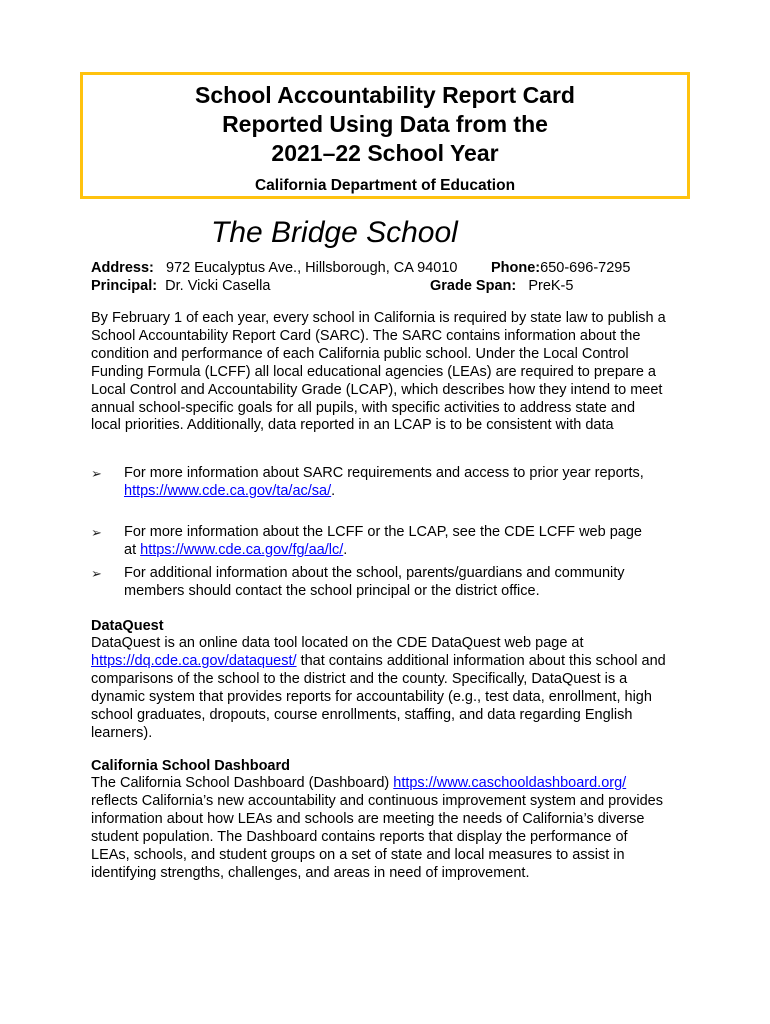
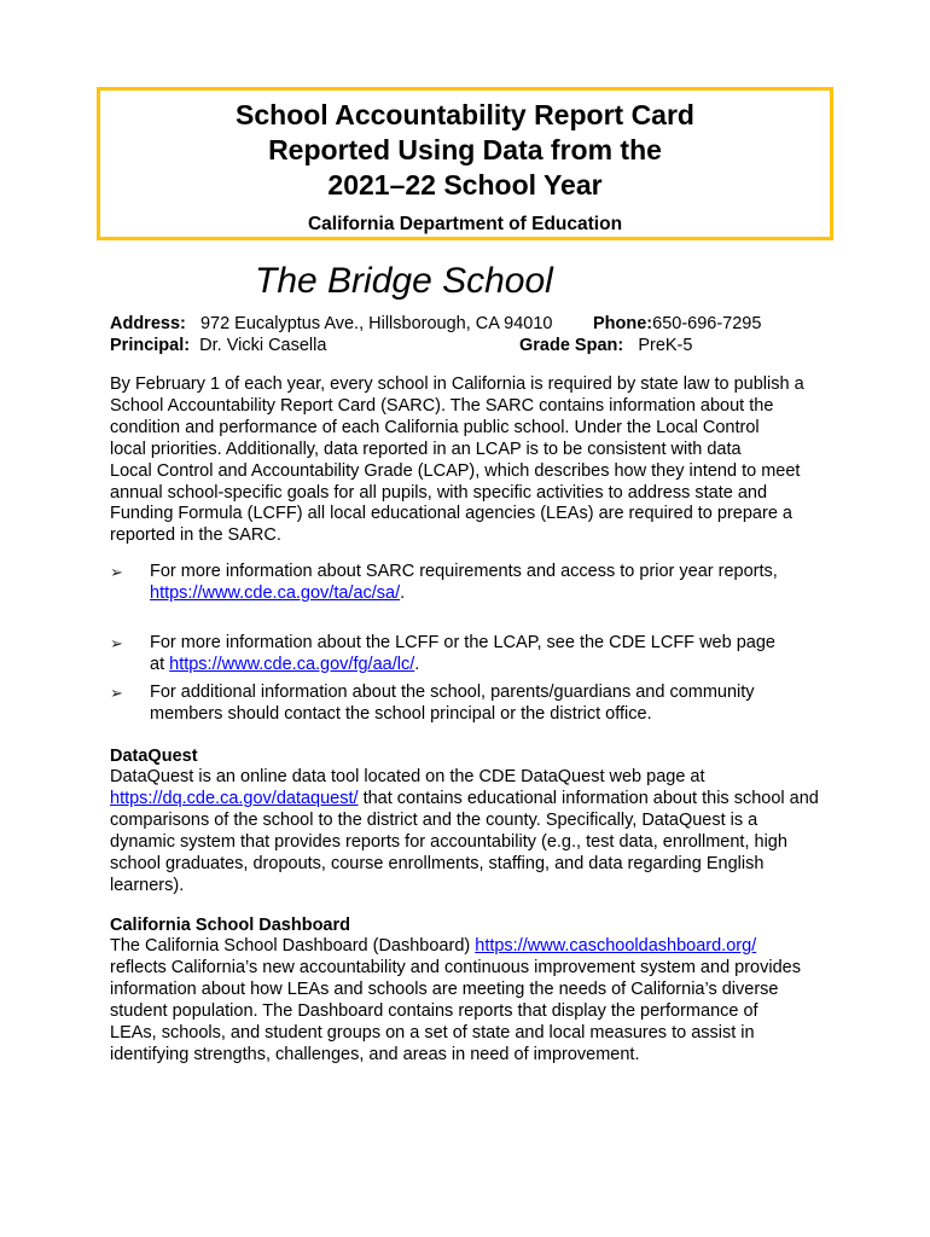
  School Accountability Report Card
  Reported Using Data from the
  2021–22 School Year
  California Department of Education
  The Bridge School
  Address: 972 Eucalyptus Ave., Hillsborough, CA 94010
  Phone:650-696-7295
  Principal: Dr. Vicki Casella
  Grade Span: PreK-5
  By February 1 of each year, every school in California is required by state law to publish a
  School Accountability Report Card (SARC). The SARC contains information about the
  condition and performance of each California public school. Under the Local Control
- Funding Formula (LCFF) all local educational agencies (LEAs) are required to prepare a
+ local priorities. Additionally, data reported in an LCAP is to be consistent with data
  Local Control and Accountability Grade (LCAP), which describes how they intend to meet
  annual school-specific goals for all pupils, with specific activities to address state and
- local priorities. Additionally, data reported in an LCAP is to be consistent with data
+ Funding Formula (LCFF) all local educational agencies (LEAs) are required to prepare a
+ reported in the SARC.
  ➢
  For more information about SARC requirements and access to prior year reports,
  https://www.cde.ca.gov/ta/ac/sa/.
  ➢
  For more information about the LCFF or the LCAP, see the CDE LCFF web page
  at https://www.cde.ca.gov/fg/aa/lc/.
  ➢
  For additional information about the school, parents/guardians and community
  members should contact the school principal or the district office.
  DataQuest
  DataQuest is an online data tool located on the CDE DataQuest web page at
- https://dq.cde.ca.gov/dataquest/ that contains additional information about this school and
+ https://dq.cde.ca.gov/dataquest/ that contains educational information about this school and
  comparisons of the school to the district and the county. Specifically, DataQuest is a
  dynamic system that provides reports for accountability (e.g., test data, enrollment, high
  school graduates, dropouts, course enrollments, staffing, and data regarding English
  learners).
  California School Dashboard
  The California School Dashboard (Dashboard) https://www.caschooldashboard.org/
  reflects California’s new accountability and continuous improvement system and provides
  information about how LEAs and schools are meeting the needs of California’s diverse
  student population. The Dashboard contains reports that display the performance of
  LEAs, schools, and student groups on a set of state and local measures to assist in
  identifying strengths, challenges, and areas in need of improvement.
